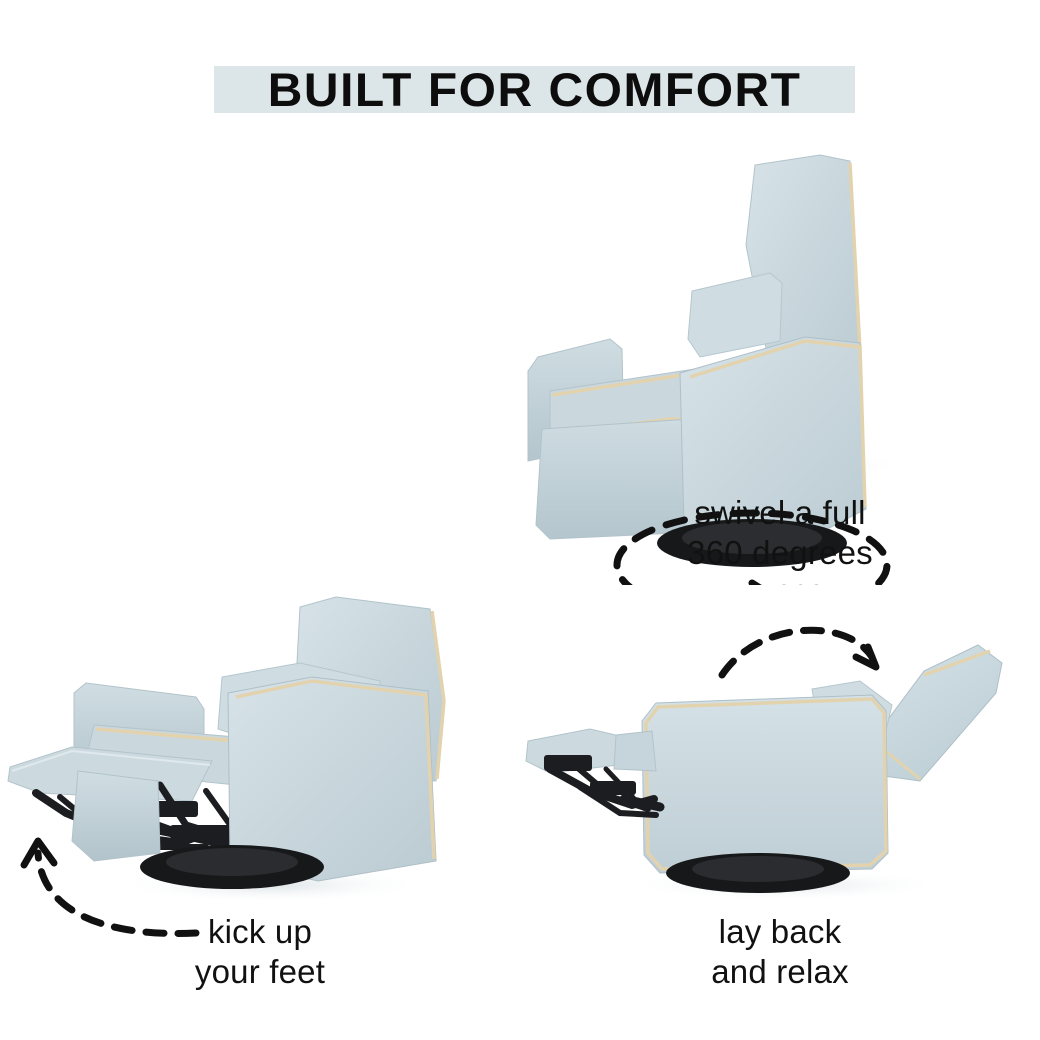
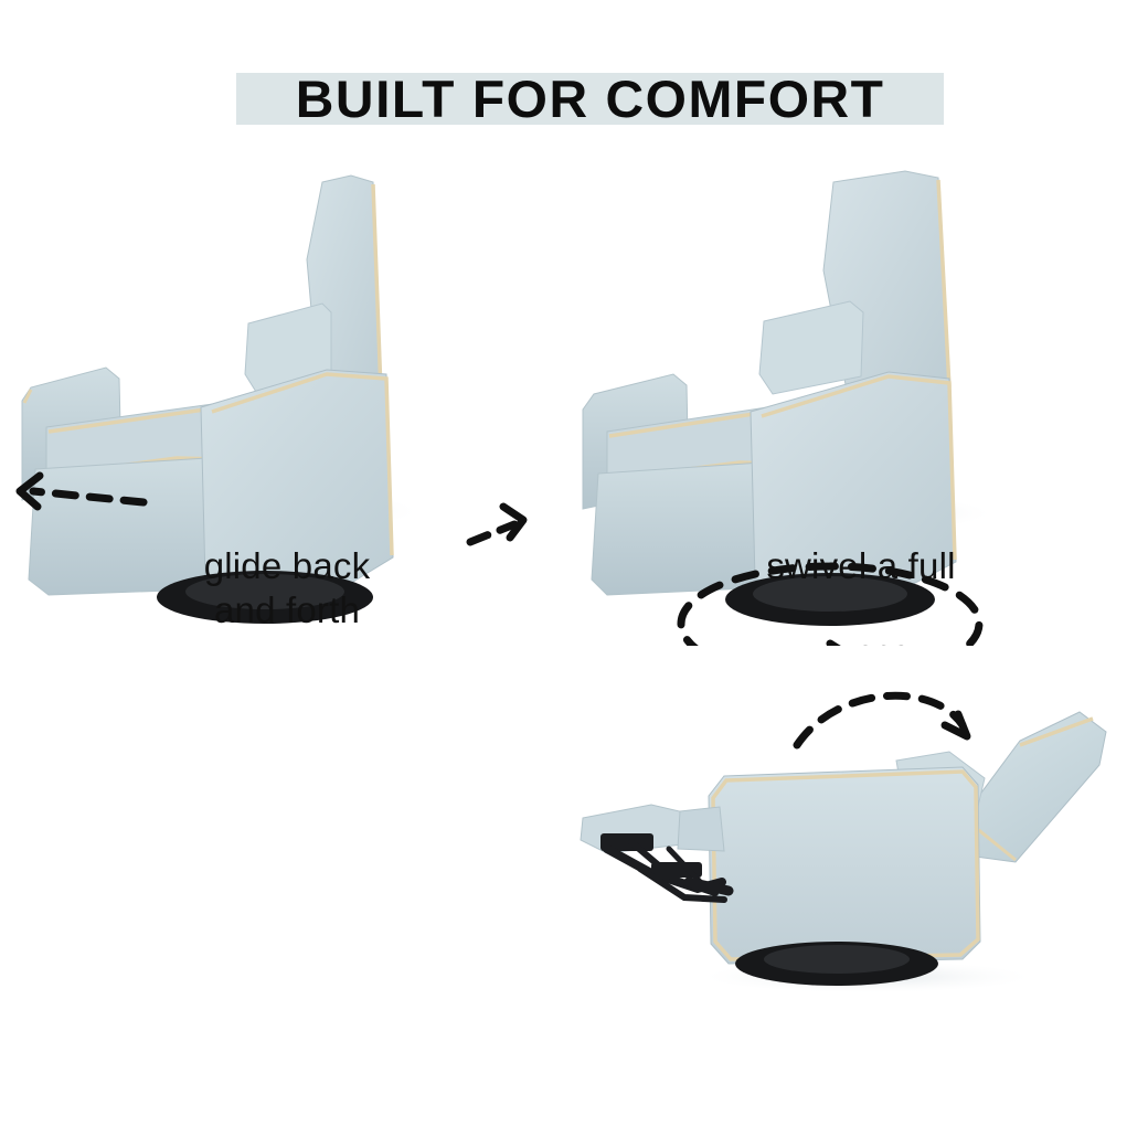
  BUILT FOR COMFORT
+ glide back
+ and forth
  swivel a full
- 360 degrees
- kick up
- your feet
- lay back
- and relax
